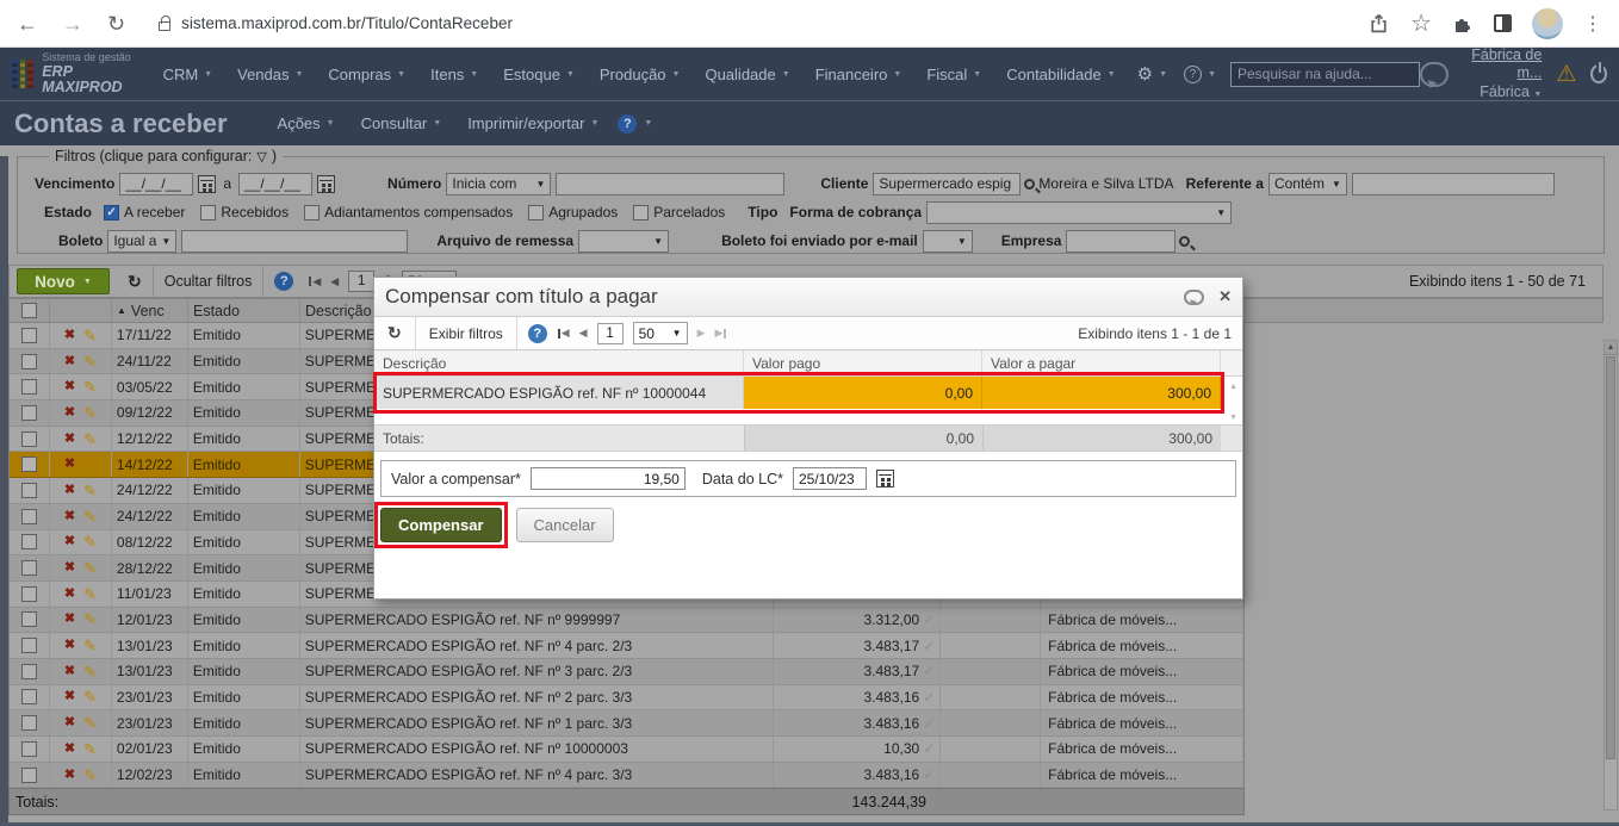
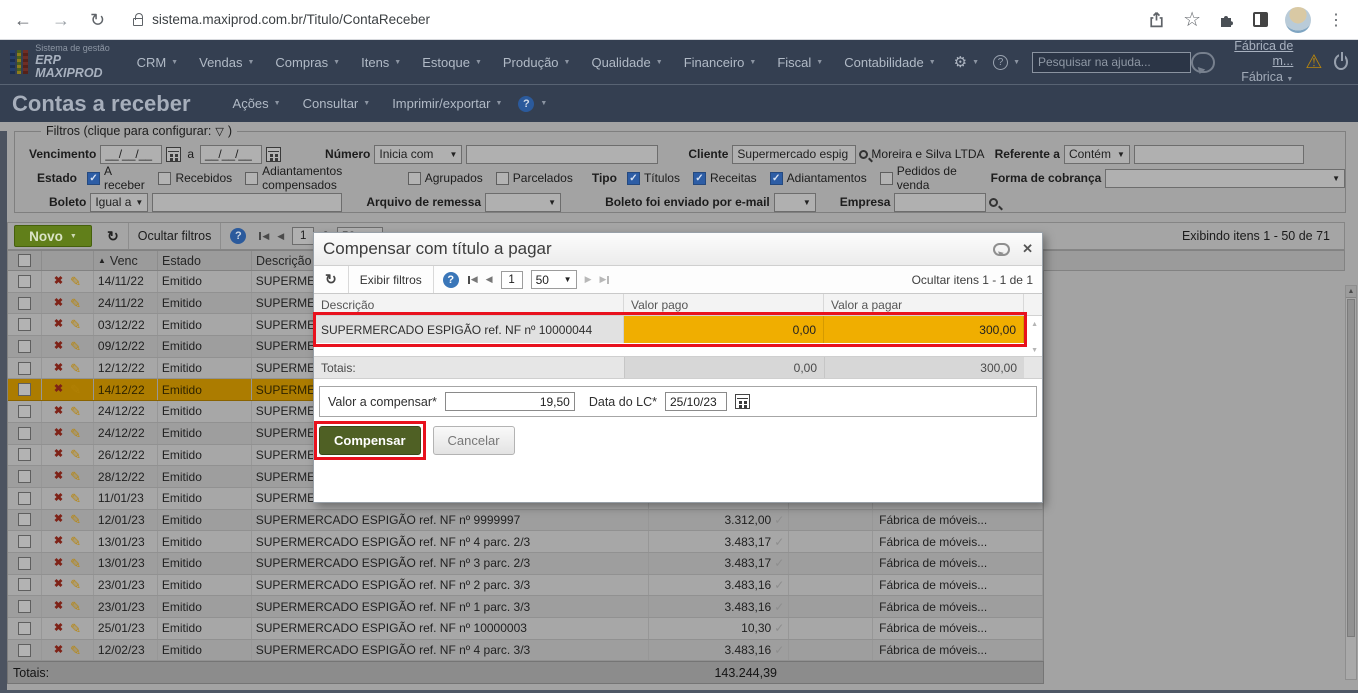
  ←
  →
  ↻
  sistema.maxiprod.com.br/Titulo/ContaReceber
  ☆
  ⋮
  Sistema de gestão
  ERP MAXIPROD
  CRM
  Vendas
  Compras
  Itens
  Estoque
  Produção
  Qualidade
  Financeiro
  Fiscal
  Contabilidade
  ⚙
  ?
  Pesquisar na ajuda...
  Fábrica de m...
  Fábrica
  ⚠
  Contas a receber
  Ações
  Consultar
  Imprimir/exportar
  ?
  Filtros (clique para configurar:
  ▽
  )
  Vencimento
  __/__/__
  a
  __/__/__
  Número
  Inicia com
  ▼
  Cliente
  Supermercado espig
  Moreira e Silva LTDA
  Referente a
  Contém
  ▼
  Estado
  A receber
  Recebidos
  Adiantamentos compensados
  Agrupados
  Parcelados
  Tipo
+ Títulos
+ Receitas
+ Adiantamentos
+ Pedidos de venda
  Forma de cobrança
  ▼
  Boleto
  Igual a
  ▼
  Arquivo de remessa
  ▼
  Boleto foi enviado por e-mail
  ▼
  Empresa
  Novo
  ↻
  Ocultar filtros
  ?
  ◀
  ◀
  1
  Exibindo itens 1 - 50 de 71
  ▲
  Venc
  Estado
  Descrição
  ✖
  ✎
- 17/11/22
+ 14/11/22
  Emitido
  SUPERME
  ✖
  ✎
  24/11/22
  Emitido
  SUPERME
  ✖
  ✎
- 03/05/22
+ 03/12/22
  Emitido
  SUPERME
  ✖
  ✎
  09/12/22
  Emitido
  SUPERME
  ✖
  ✎
  12/12/22
  Emitido
  SUPERME
  ✖
  14/12/22
  Emitido
  SUPERME
  ✖
  ✎
  24/12/22
  Emitido
  SUPERME
  ✖
  ✎
  24/12/22
  Emitido
  SUPERME
  ✖
  ✎
- 08/12/22
+ 26/12/22
  Emitido
  SUPERME
  ✖
  ✎
  28/12/22
  Emitido
  SUPERME
  ✖
  ✎
  11/01/23
  Emitido
  SUPERME
  ✖
  ✎
  12/01/23
  Emitido
  SUPERMERCADO ESPIGÃO ref. NF nº 9999997
  3.312,00
  Fábrica de móveis...
  ✖
  ✎
  13/01/23
  Emitido
  SUPERMERCADO ESPIGÃO ref. NF nº 4 parc. 2/3
  3.483,17
  ✓
  Fábrica de móveis...
  ✖
  ✎
  13/01/23
  Emitido
  SUPERMERCADO ESPIGÃO ref. NF nº 3 parc. 2/3
  3.483,17
  Fábrica de móveis...
  ✖
  ✎
  23/01/23
  Emitido
  SUPERMERCADO ESPIGÃO ref. NF nº 2 parc. 3/3
  3.483,16
  ✓
  Fábrica de móveis...
  ✖
  ✎
  23/01/23
  Emitido
  SUPERMERCADO ESPIGÃO ref. NF nº 1 parc. 3/3
  3.483,16
  Fábrica de móveis...
  ✖
  ✎
- 02/01/23
+ 25/01/23
  Emitido
  SUPERMERCADO ESPIGÃO ref. NF nº 10000003
  10,30
  ✓
  Fábrica de móveis...
  ✖
  ✎
  12/02/23
  Emitido
  SUPERMERCADO ESPIGÃO ref. NF nº 4 parc. 3/3
  3.483,16
  Fábrica de móveis...
  Totais:
  143.244,39
  Compensar com título a pagar
  ✕
  ↻
  Exibir filtros
  ?
  ◀
  ◀
  1
  50
  ▼
  ▶
  ▶
- Exibindo itens 1 - 1 de 1
+ Ocultar itens 1 - 1 de 1
  Descrição
  Valor pago
  Valor a pagar
  SUPERMERCADO ESPIGÃO ref. NF nº 10000044
  0,00
  300,00
  Totais:
  0,00
  300,00
  Valor a compensar*
  19,50
  Data do LC*
  25/10/23
  Compensar
  Cancelar
